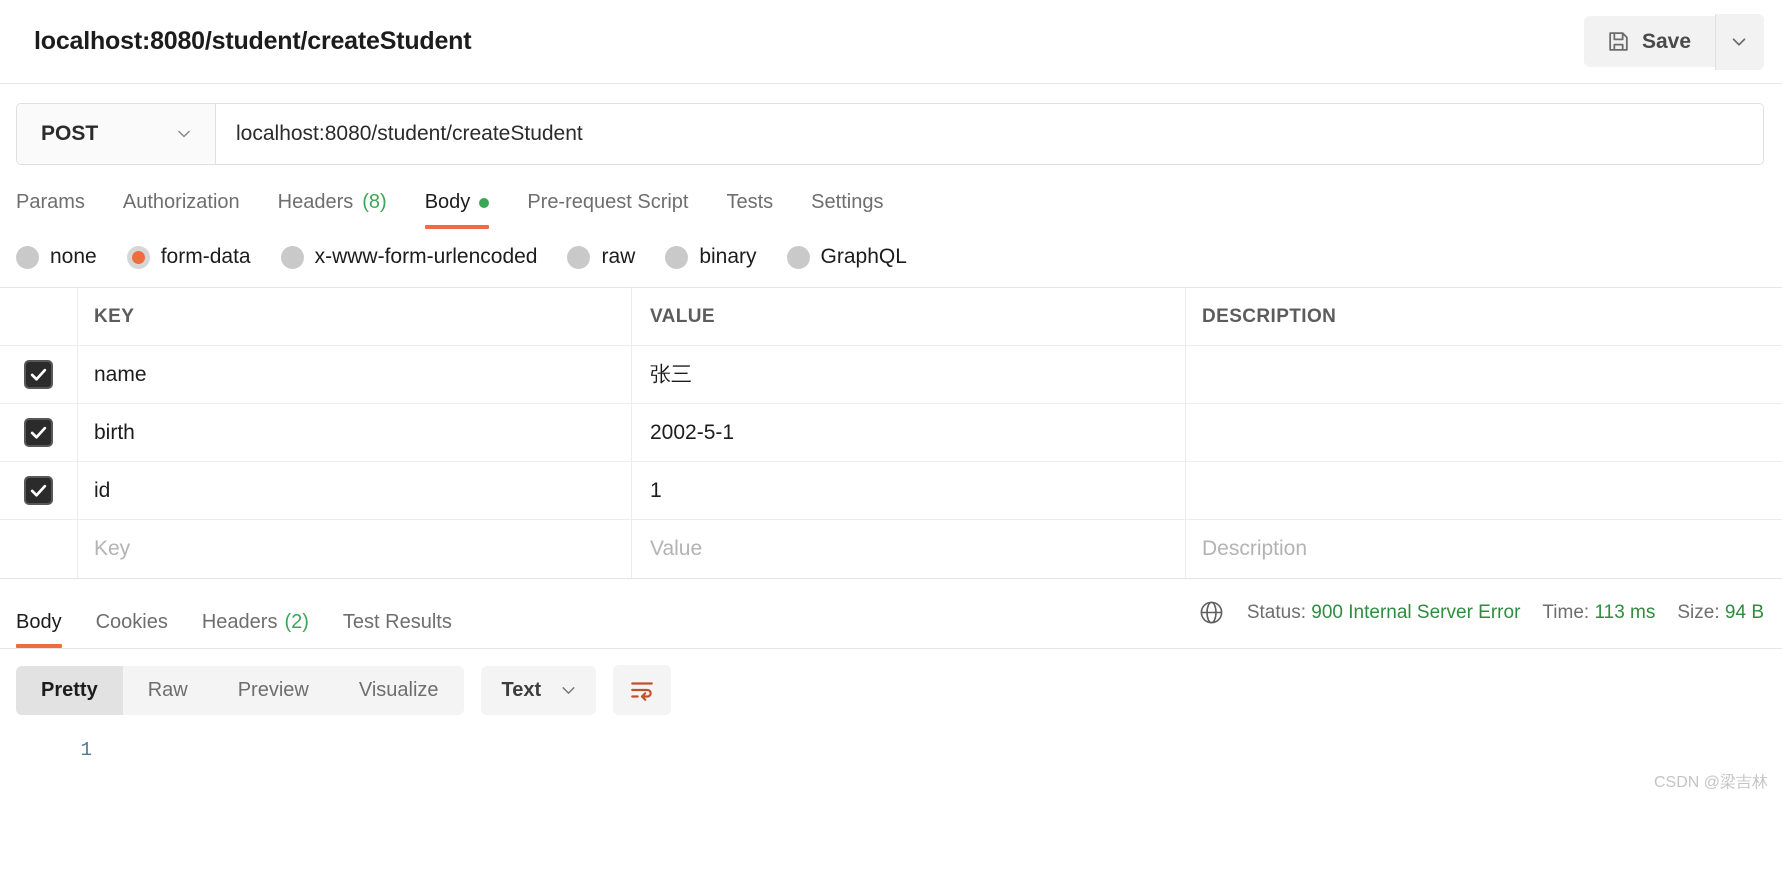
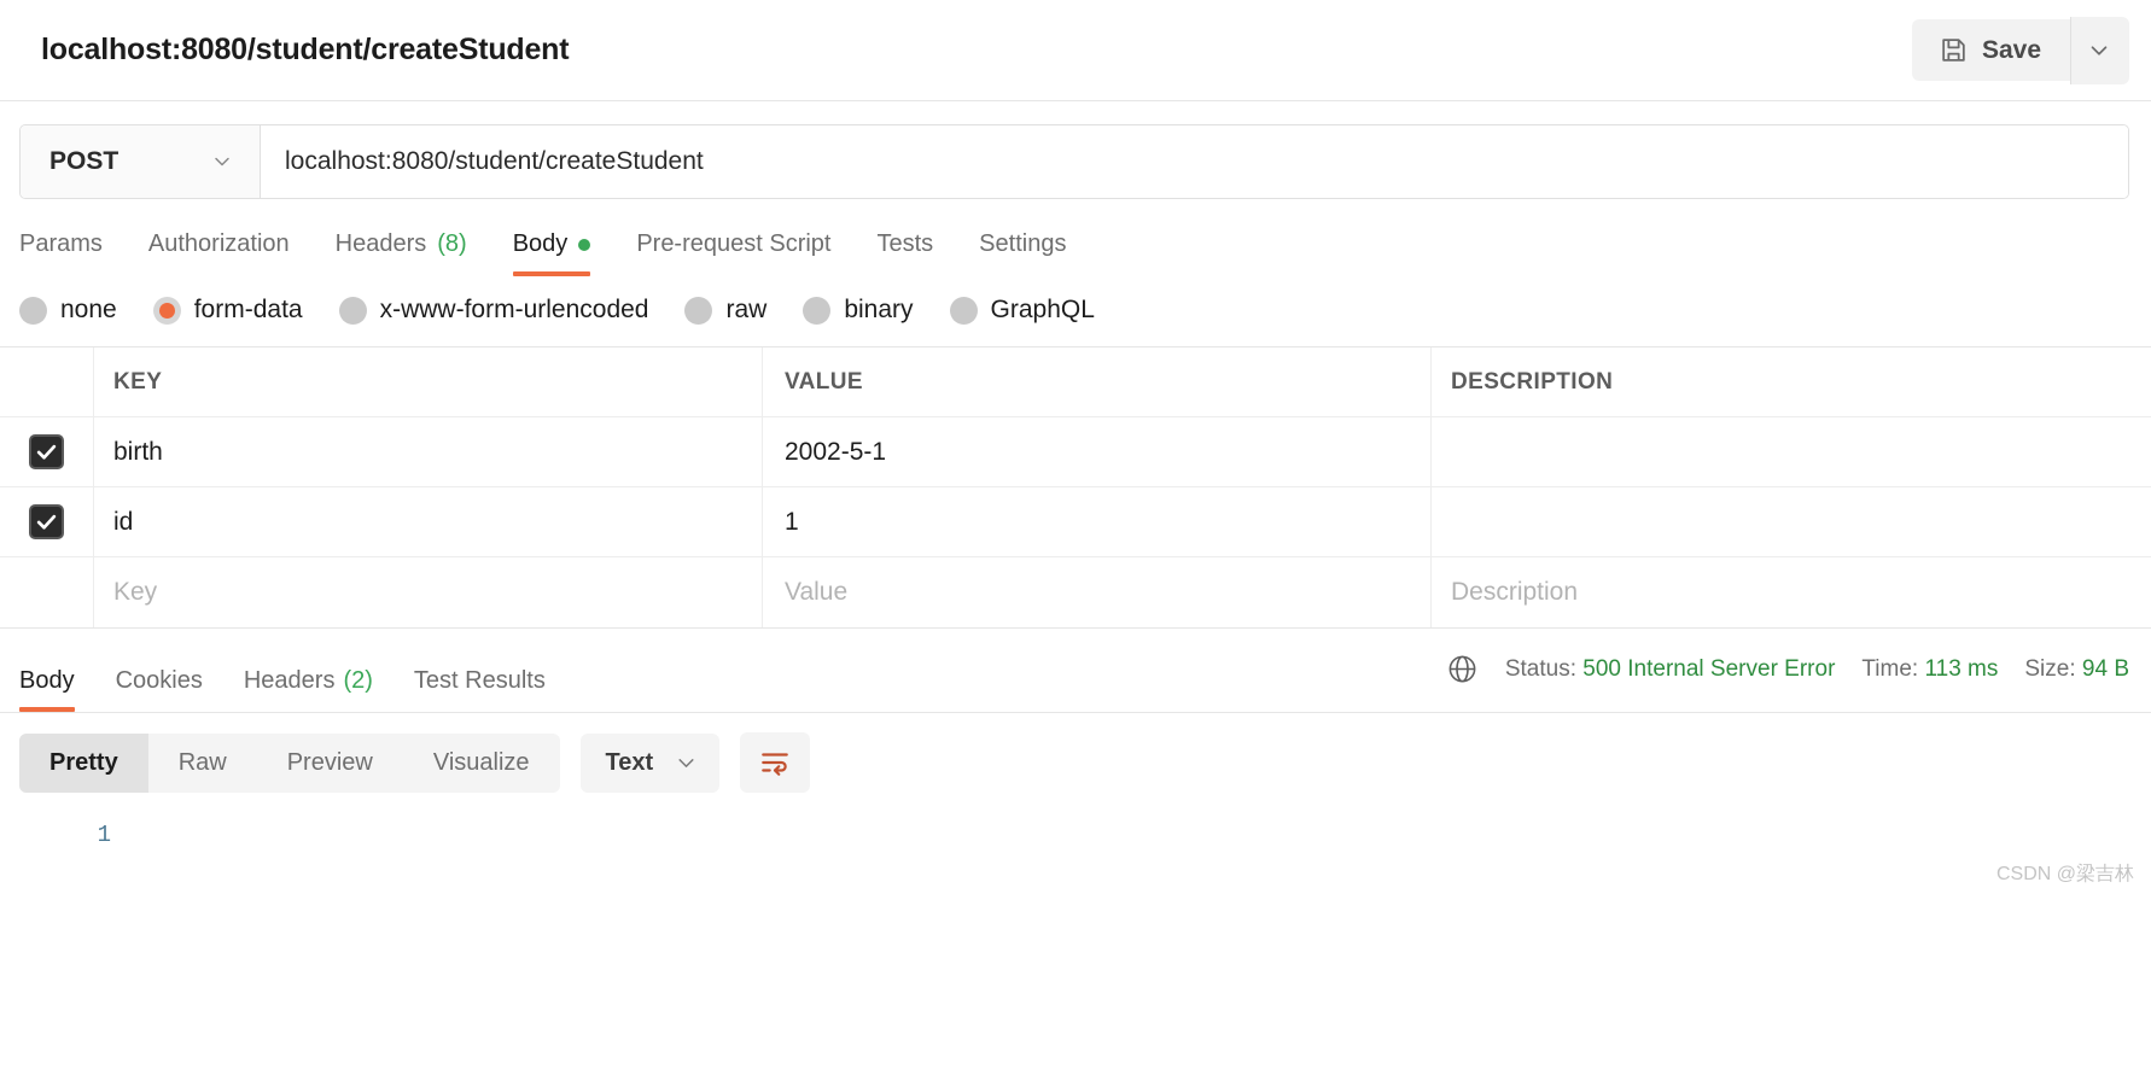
  localhost:8080/student/createStudent
  Save
  POST
  localhost:8080/student/createStudent
  Params
  Authorization
  Headers
  (8)
  Body
  Pre-request Script
  Tests
  Settings
  none
  form-data
  x-www-form-urlencoded
  raw
  binary
  GraphQL
  KEY
  VALUE
  DESCRIPTION
- name
- 张三
  birth
  2002-5-1
  id
  1
  Key
  Value
  Description
  Body
  Cookies
  Headers
  (2)
  Test Results
- Status: 900 Internal Server Error
+ Status: 500 Internal Server Error
  Time: 113 ms
  Size: 94 B
  Pretty
  Raw
  Preview
  Visualize
  Text
  1
  CSDN @梁吉林
